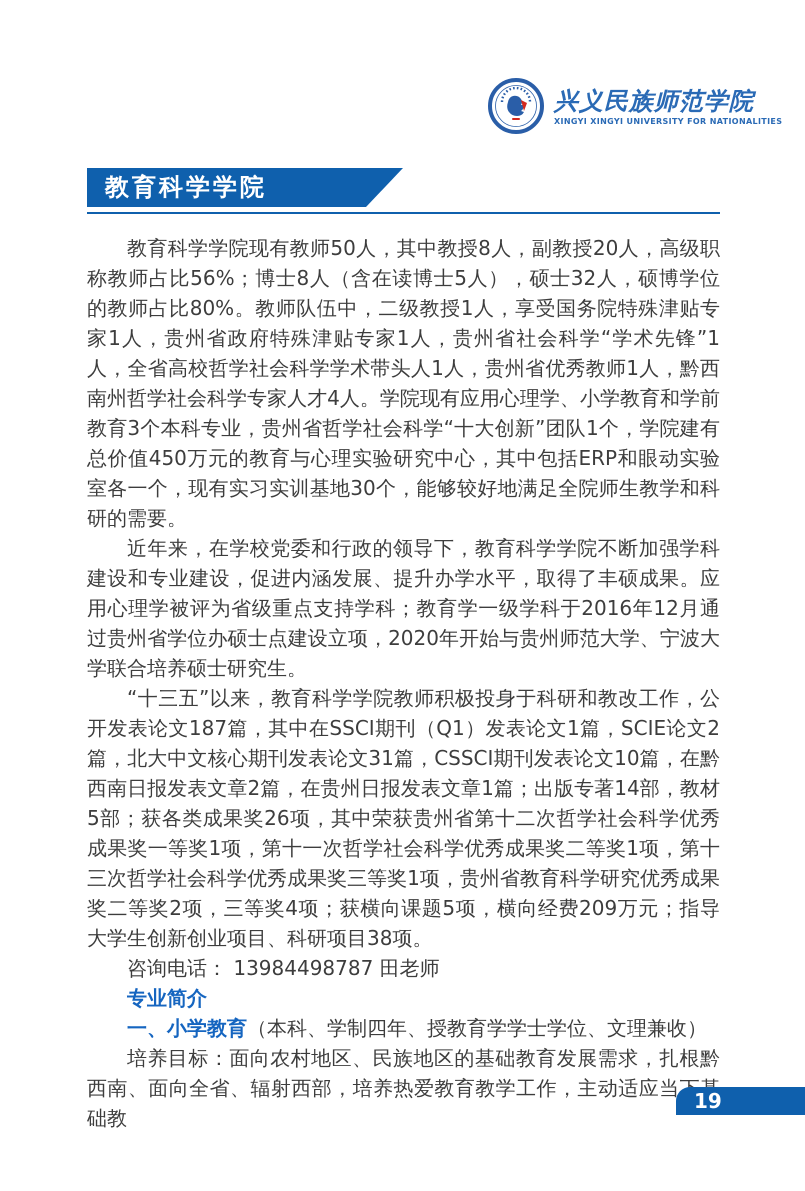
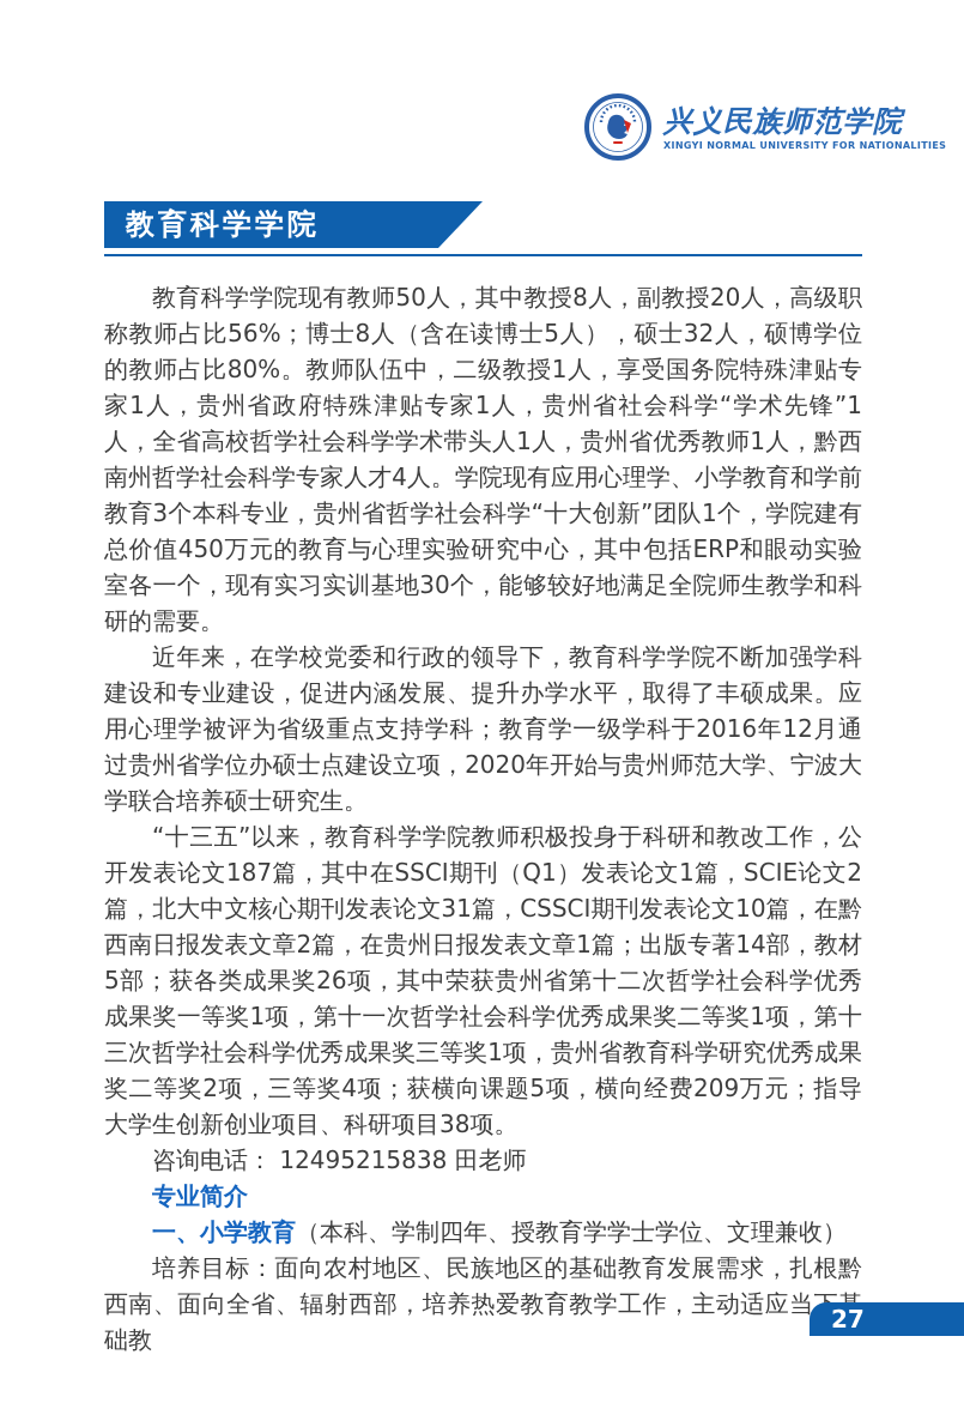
  兴义民族师范学院
- XINGYI XINGYI UNIVERSITY FOR NATIONALITIES
+ XINGYI NORMAL UNIVERSITY FOR NATIONALITIES
  教育科学学院
  教育科学学院现有教师50人，其中教授8人，副教授20人，高级职称教师占比56%；博士8人（含在读博士5人），硕士32人，硕博学位的教师占比80%。教师队伍中，二级教授1人，享受国务院特殊津贴专家1人，贵州省政府特殊津贴专家1人，贵州省社会科学“学术先锋”1人，全省高校哲学社会科学学术带头人1人，贵州省优秀教师1人，黔西南州哲学社会科学专家人才4人。学院现有应用心理学、小学教育和学前教育3个本科专业，贵州省哲学社会科学“十大创新”团队1个，学院建有总价值450万元的教育与心理实验研究中心，其中包括ERP和眼动实验室各一个，现有实习实训基地30个，能够较好地满足全院师生教学和科研的需要。
  近年来，在学校党委和行政的领导下，教育科学学院不断加强学科建设和专业建设，促进内涵发展、提升办学水平，取得了丰硕成果。应用心理学被评为省级重点支持学科；教育学一级学科于2016年12月通过贵州省学位办硕士点建设立项，2020年开始与贵州师范大学、宁波大学联合培养硕士研究生。
  “十三五”以来，教育科学学院教师积极投身于科研和教改工作，公开发表论文187篇，其中在SSCI期刊（Q1）发表论文1篇，SCIE论文2篇，北大中文核心期刊发表论文31篇，CSSCI期刊发表论文10篇，在黔西南日报发表文章2篇，在贵州日报发表文章1篇；出版专著14部，教材5部；获各类成果奖26项，其中荣获贵州省第十二次哲学社会科学优秀成果奖一等奖1项，第十一次哲学社会科学优秀成果奖二等奖1项，第十三次哲学社会科学优秀成果奖三等奖1项，贵州省教育科学研究优秀成果奖二等奖2项，三等奖4项；获横向课题5项，横向经费209万元；指导大学生创新创业项目、科研项目38项。
- 咨询电话： 13984498787 田老师
+ 咨询电话： 12495215838 田老师
  专业简介
  一、小学教育（本科、学制四年、授教育学学士学位、文理兼收）
  培养目标：面向农村地区、民族地区的基础教育发展需求，扎根黔西南、面向全省、辐射西部，培养热爱教育教学工作，主动适应当础教
- 19
+ 27
